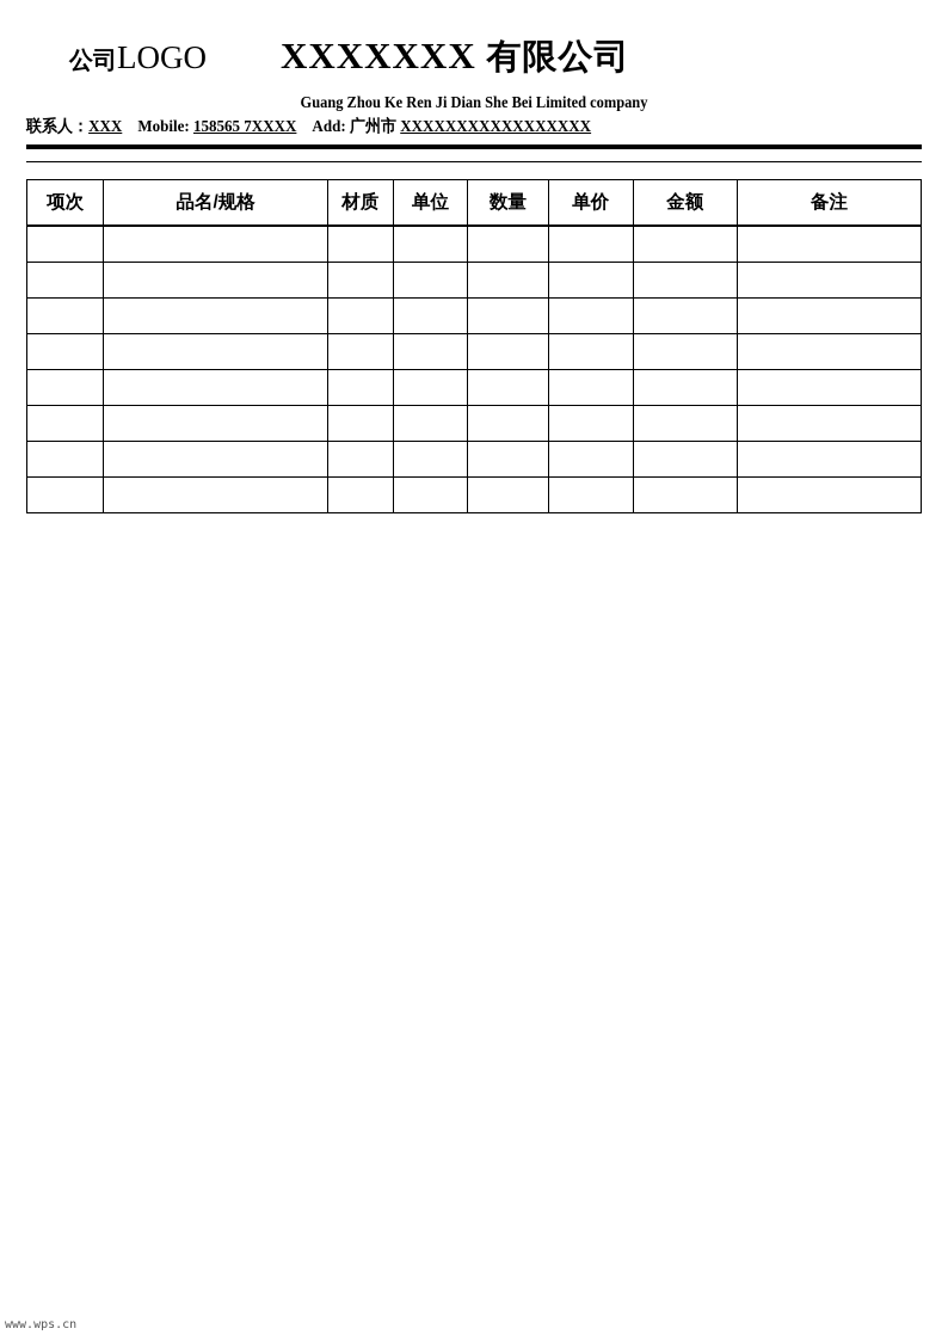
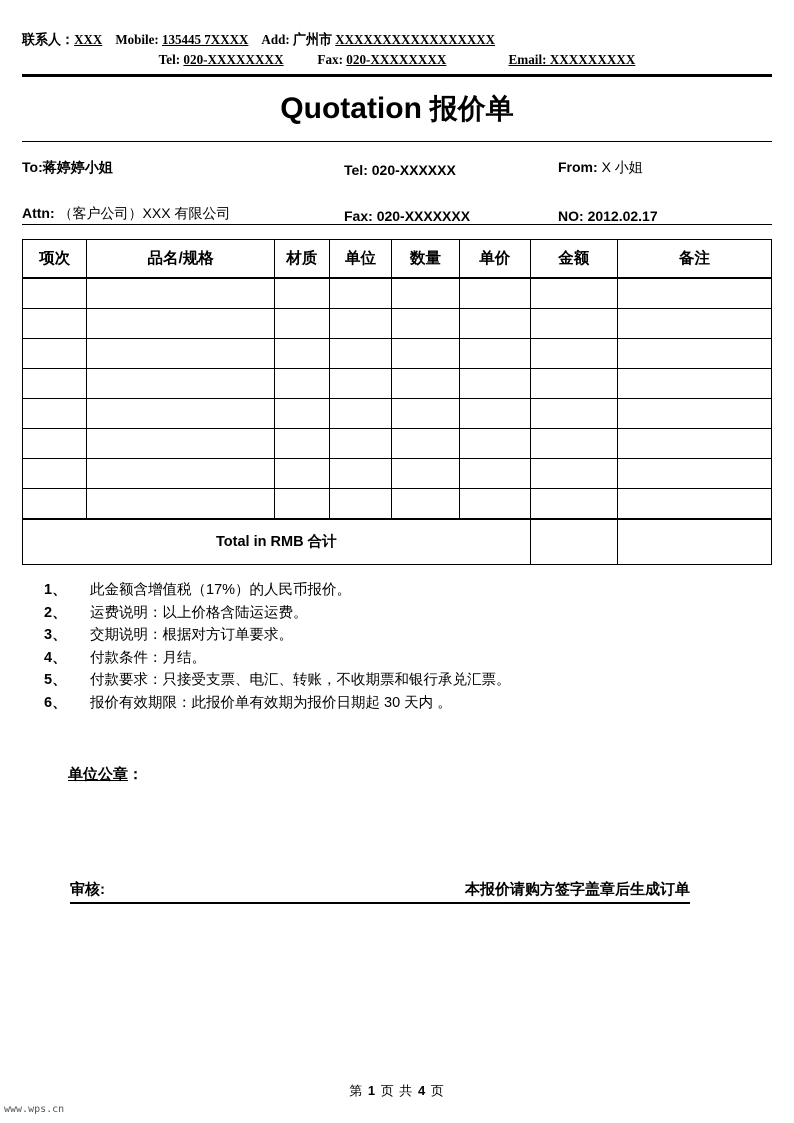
- 公司LOGO
- XXXXXXX 有限公司
- Guang Zhou Ke Ren Ji Dian She Bei Limited company
- 联系人：XXX Mobile: 158565 7XXXX Add: 广州市 XXXXXXXXXXXXXXXXX
+ 联系人：XXX Mobile: 135445 7XXXX Add: 广州市 XXXXXXXXXXXXXXXXX
+ Tel: 020-XXXXXXXX Fax: 020-XXXXXXXX Email: XXXXXXXXX
+ Quotation 报价单
+ To:蒋婷婷小姐
+ Tel: 020-XXXXXX
+ From: X 小姐
+ Attn: （客户公司）XXX 有限公司
+ Fax: 020-XXXXXXX
+ NO: 2012.02.17
  项次	品名/规格	材质	单位	数量	单价	金额	备注
+ Total in RMB 合计
+ 1、
+ 此金额含增值税（17%）的人民币报价。
+ 2、
+ 运费说明：以上价格含陆运运费。
+ 3、
+ 交期说明：根据对方订单要求。
+ 4、
+ 付款条件：月结。
+ 5、
+ 付款要求：只接受支票、电汇、转账，不收期票和银行承兑汇票。
+ 6、
+ 报价有效期限：此报价单有效期为报价日期起 30 天内 。
+ 单位公章：
+ 审核:
+ 本报价请购方签字盖章后生成订单
+ 第 1 页 共 4 页
  www.wps.cn
